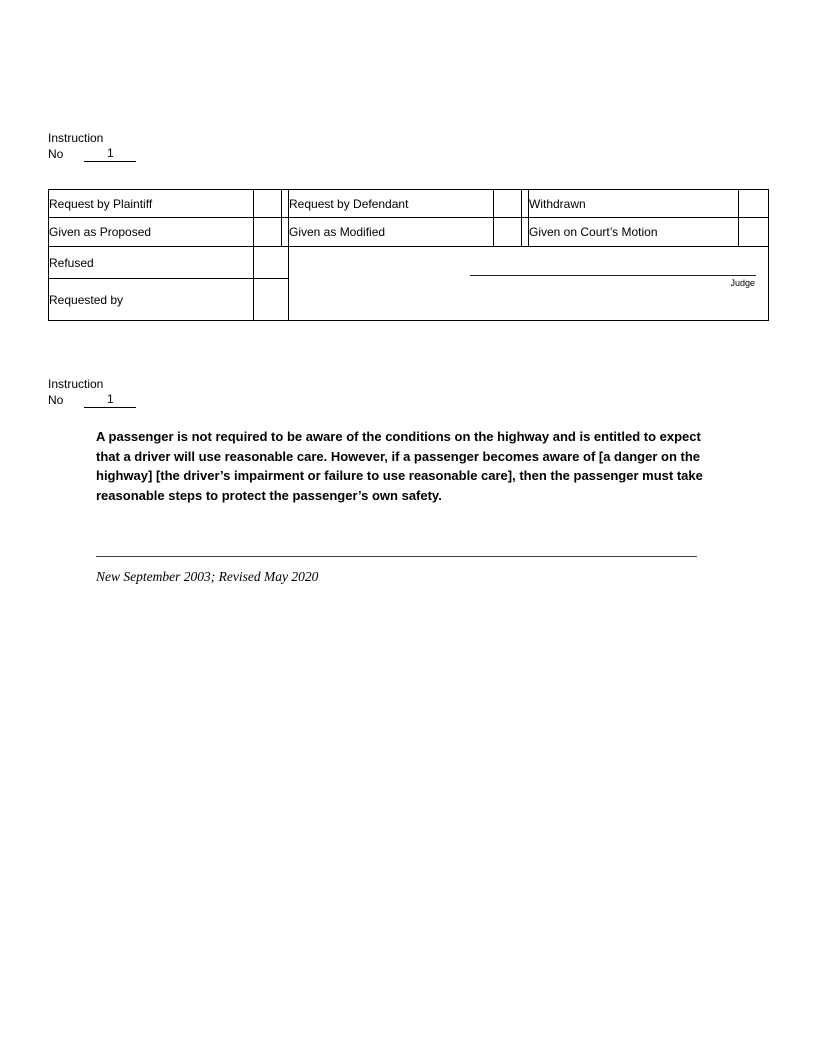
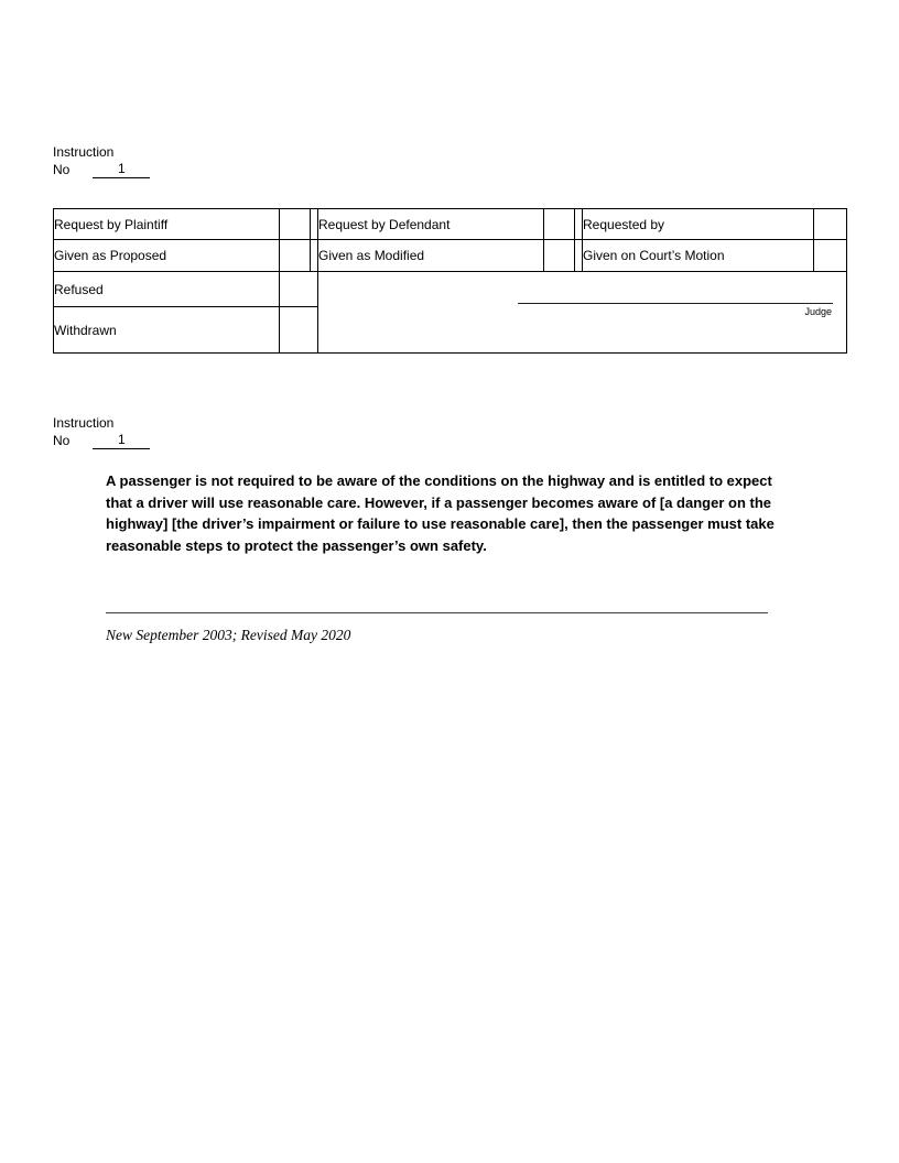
  Instruction
  No
  1
- Request by Plaintiff			Request by Defendant			Withdrawn
+ Request by Plaintiff			Request by Defendant			Requested by
  Given as Proposed			Given as Modified			Given on Court’s Motion
  Refused		Judge
- Requested by
+ Withdrawn
  Instruction
  No
  1
  A passenger is not required to be aware of the conditions on the highway and is entitled to expect that a driver will use reasonable care. However, if a passenger becomes aware of [a danger on the highway] [the driver’s impairment or failure to use reasonable care], then the passenger must take reasonable steps to protect the passenger’s own safety.
  New September 2003; Revised May 2020
